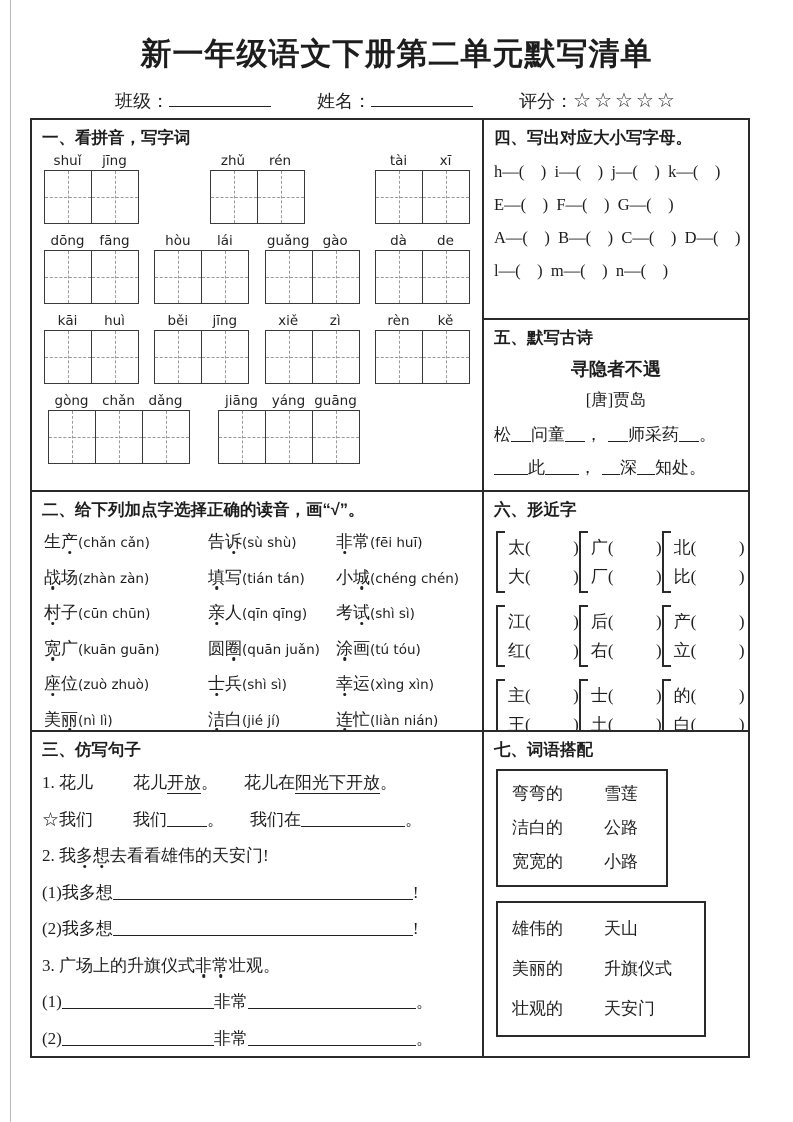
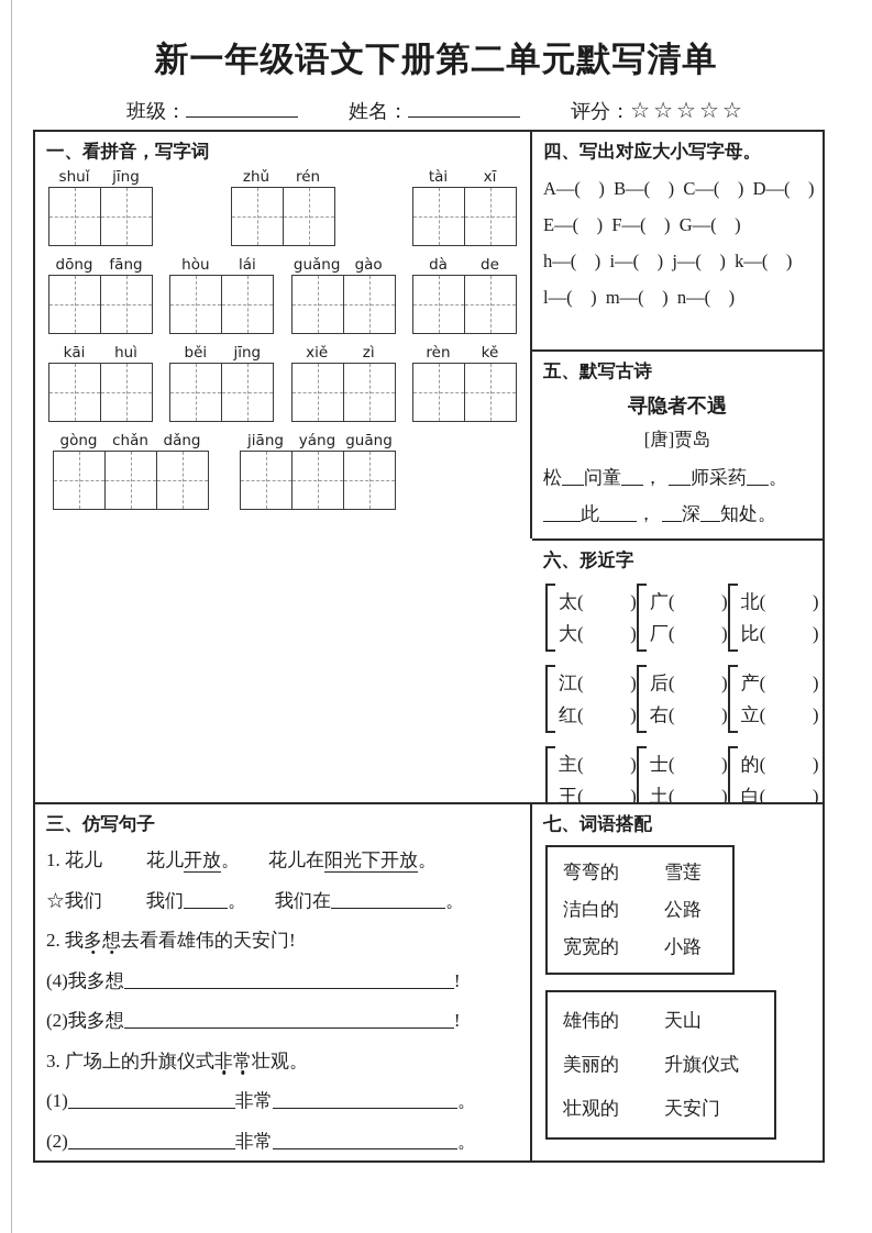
  新一年级语文下册第二单元默写清单
  班级：
  姓名：
  评分：☆☆☆☆☆
  一、看拼音，写字词
  shuǐ
  jīng
  zhǔ
  rén
  tài
  xī
  dōng
  fāng
  hòu
  lái
  guǎng
  gào
  dà
  de
  kāi
  huì
  běi
  jīng
  xiě
  zì
  rèn
  kě
  gòng
  chǎn
  dǎng
  jiāng
  yáng
  guāng
- 二、给下列加点字选择正确的读音，画“√”。
- 生产(chǎn cǎn)
- 告诉(sù shù)
- 非常(fēi huī)
- 战场(zhàn zàn)
- 填写(tián tán)
- 小城(chéng chén)
- 村子(cūn chūn)
- 亲人(qīn qīng)
- 考试(shì sì)
- 宽广(kuān guān)
- 圆圈(quān juǎn)
- 涂画(tú tóu)
- 座位(zuò zhuò)
- 士兵(shì sì)
- 幸运(xìng xìn)
- 美丽(nì lì)
- 洁白(jié jí)
- 连忙(liàn nián)
  三、仿写句子
  1. 花儿 花儿开放。 花儿在阳光下开放。
  ☆我们 我们 。 我们在 。
  2. 我多想去看看雄伟的天安门!
- (1)我多想 !
+ (4)我多想 !
  (2)我多想 !
  3. 广场上的升旗仪式非常壮观。
  (1) 非常 。
  (2) 非常 。
  四、写出对应大小写字母。
- h—( ) i—( ) j—( ) k—( )
+ A—( ) B—( ) C—( ) D—( )
  E—( ) F—( ) G—( )
- A—( ) B—( ) C—( ) D—( )
+ h—( ) i—( ) j—( ) k—( )
  l—( ) m—( ) n—( )
  五、默写古诗
  寻隐者不遇
  [唐]贾岛
  松 问童 ， 师采药 。
  此 ， 深 知处。
  六、形近字
  太( )
  大( )
  广( )
  厂( )
  北( )
  比( )
  江( )
  红( )
  后( )
  右( )
  产( )
  立( )
  主( )
  王( )
  士( )
  土( )
  的( )
  白( )
  七、词语搭配
  弯弯的
  雪莲
  洁白的
  公路
  宽宽的
  小路
  雄伟的
  天山
  美丽的
  升旗仪式
  壮观的
  天安门
